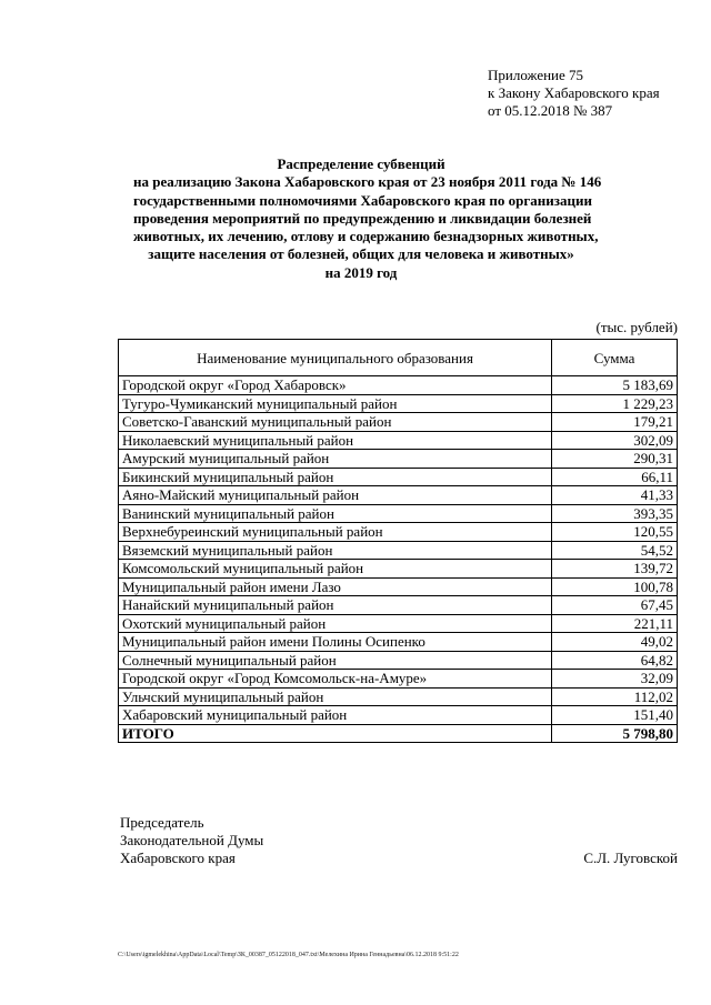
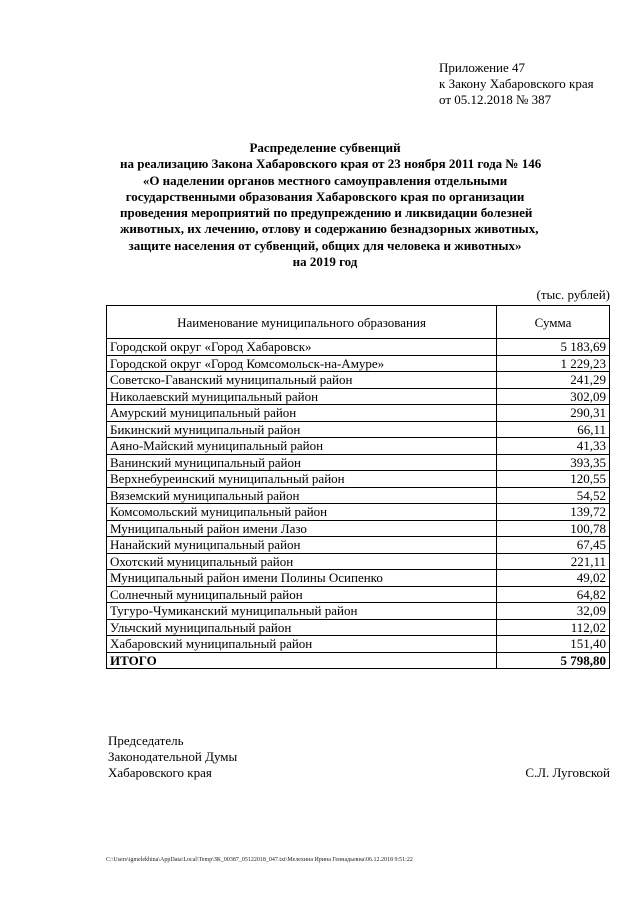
- Приложение 75
+ Приложение 47
  к Закону Хабаровского края
  от 05.12.2018 № 387
  Распределение субвенций
  на реализацию Закона Хабаровского края от 23 ноября 2011 года № 146
+ «О наделении органов местного самоуправления отдельными
- государственными полномочиями Хабаровского края по организации
+ государственными образования Хабаровского края по организации
  проведения мероприятий по предупреждению и ликвидации болезней
  животных, их лечению, отлову и содержанию безнадзорных животных,
- защите населения от болезней, общих для человека и животных»
+ защите населения от субвенций, общих для человека и животных»
  на 2019 год
  (тыс. рублей)
  Наименование муниципального образования	Сумма
  Городской округ «Город Хабаровск»	5 183,69
- Тугуро-Чумиканский муниципальный район	1 229,23
+ Городской округ «Город Комсомольск-на-Амуре»	1 229,23
- Советско-Гаванский муниципальный район	179,21
+ Советско-Гаванский муниципальный район	241,29
  Николаевский муниципальный район	302,09
  Амурский муниципальный район	290,31
  Бикинский муниципальный район	66,11
  Аяно-Майский муниципальный район	41,33
  Ванинский муниципальный район	393,35
  Верхнебуреинский муниципальный район	120,55
  Вяземский муниципальный район	54,52
  Комсомольский муниципальный район	139,72
  Муниципальный район имени Лазо	100,78
  Нанайский муниципальный район	67,45
  Охотский муниципальный район	221,11
  Муниципальный район имени Полины Осипенко	49,02
  Солнечный муниципальный район	64,82
- Городской округ «Город Комсомольск-на-Амуре»	32,09
+ Тугуро-Чумиканский муниципальный район	32,09
  Ульчский муниципальный район	112,02
  Хабаровский муниципальный район	151,40
  ИТОГО	5 798,80
  Председатель
  Законодательной Думы
  Хабаровского края
  С.Л. Луговской
